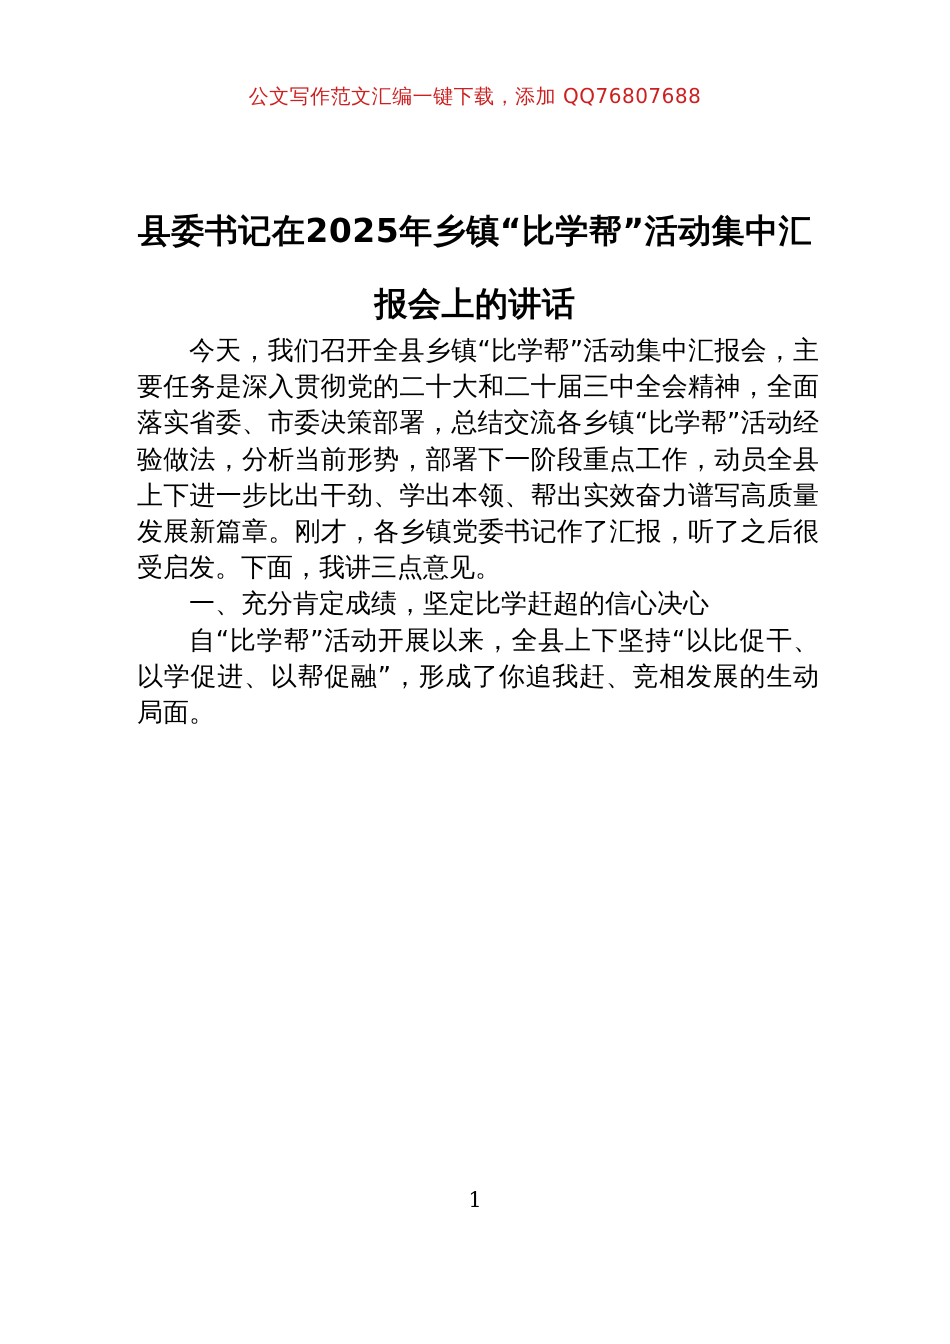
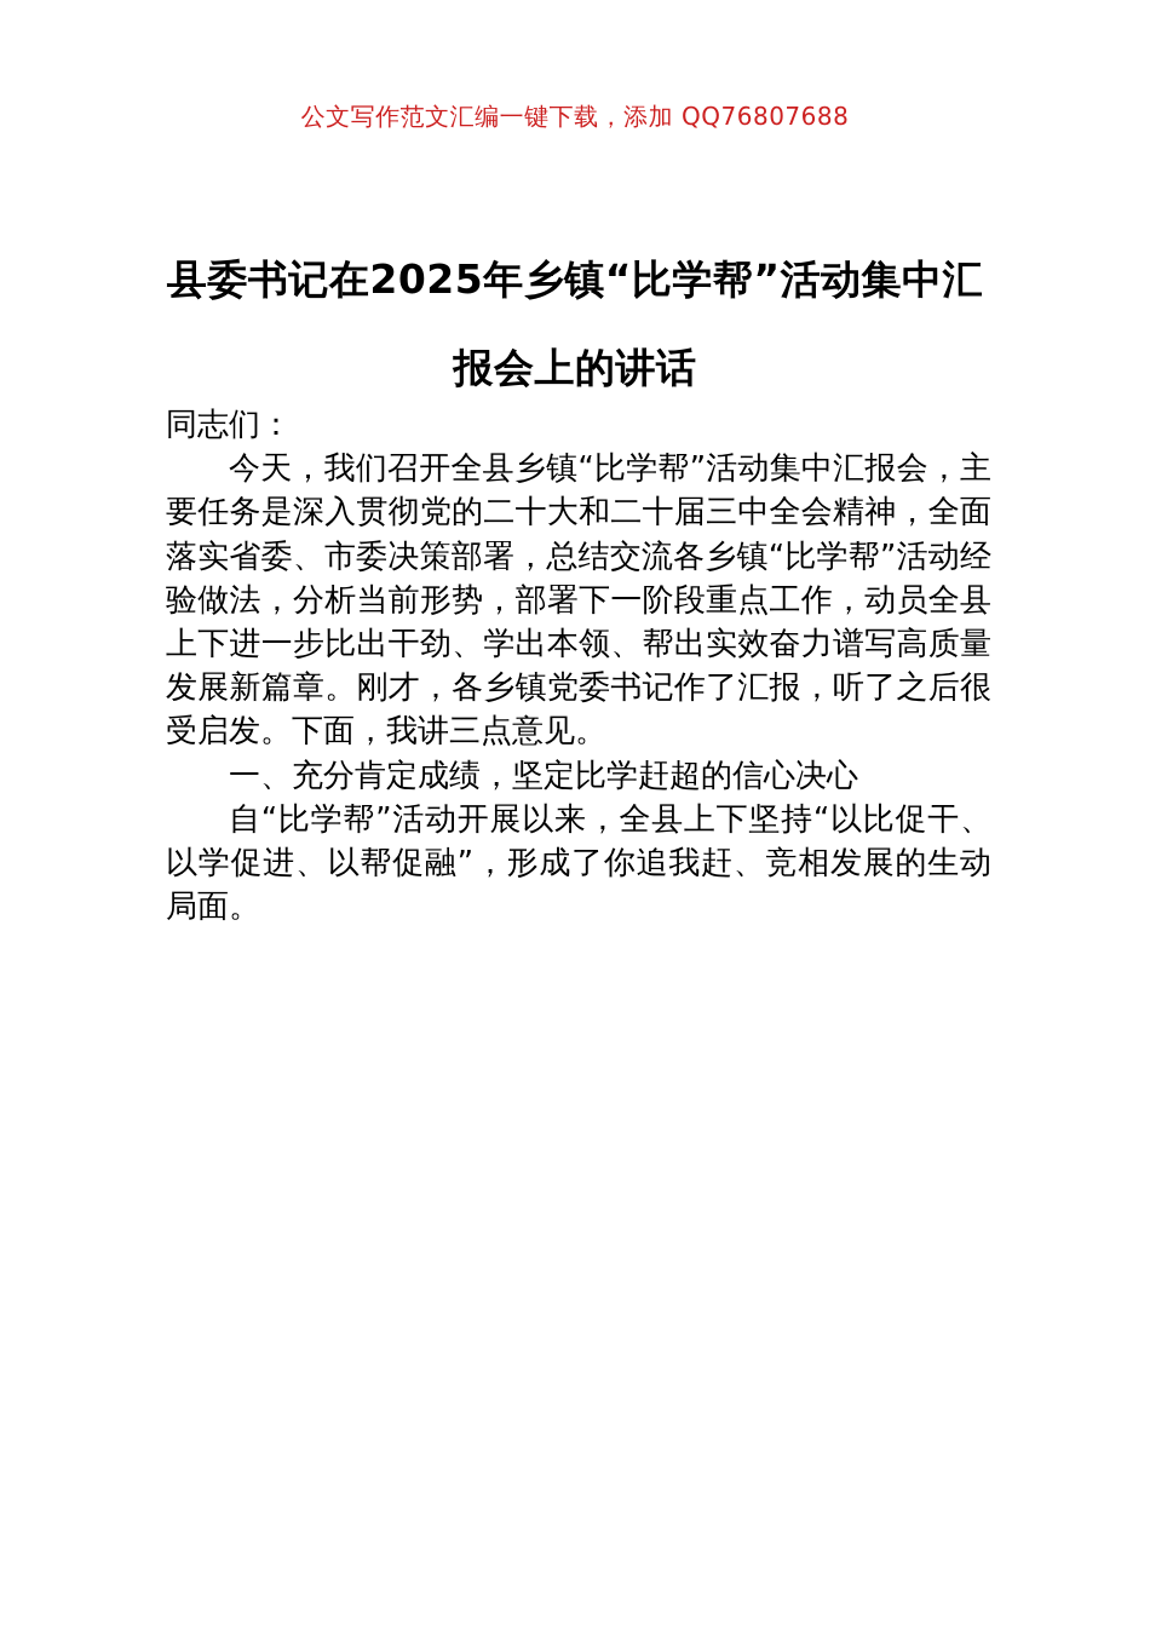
  公文写作范文汇编一键下载，添加 QQ76807688
  县委书记在2025年乡镇“比学帮”活动集中汇报会上的讲话
+ 同志们：
  今天，我们召开全县乡镇“比学帮”活动集中汇报会，主要任务是深入贯彻党的二十大和二十届三中全会精神，全面落实省委、市委决策部署，总结交流各乡镇“比学帮”活动经验做法，分析当前形势，部署下一阶段重点工作，动员全县上下进一步比出干劲、学出本领、帮出实效奋力谱写高质量发展新篇章。刚才，各乡镇党委书记作了汇报，听了之后很受启发。下面，我讲三点意见。
  一、充分肯定成绩，坚定比学赶超的信心决心
  自“比学帮”活动开展以来，全县上下坚持“以比促干、以学促进、以帮促融”，形成了你追我赶、竞相发展的生动局面。
- 1
